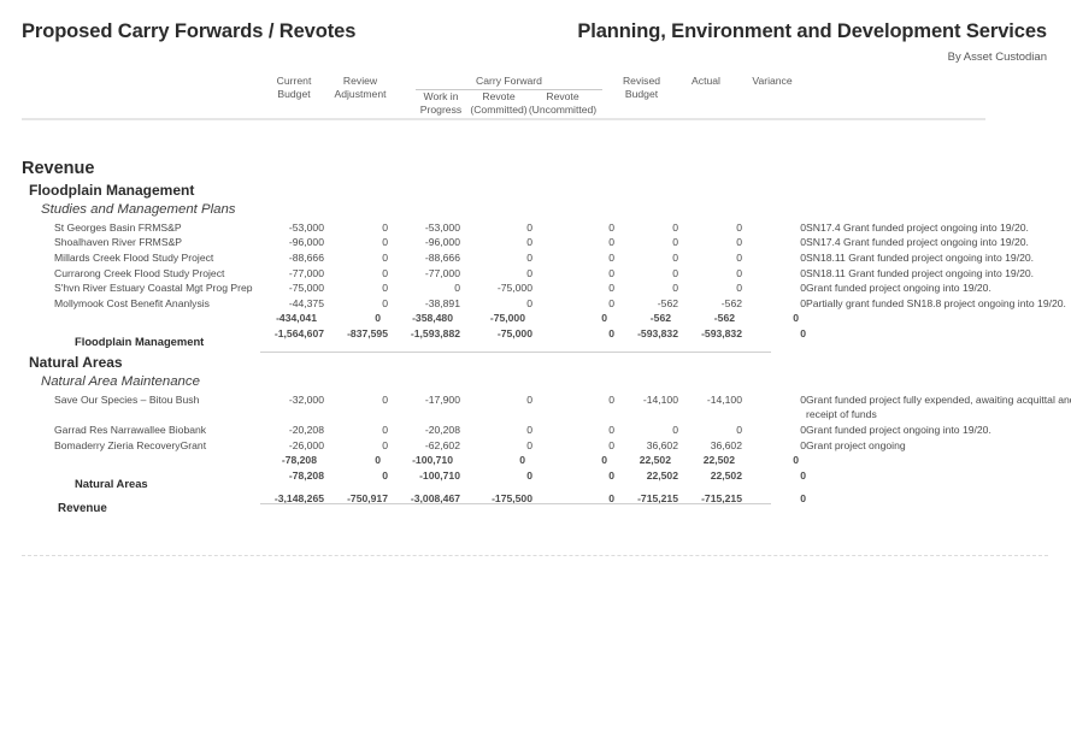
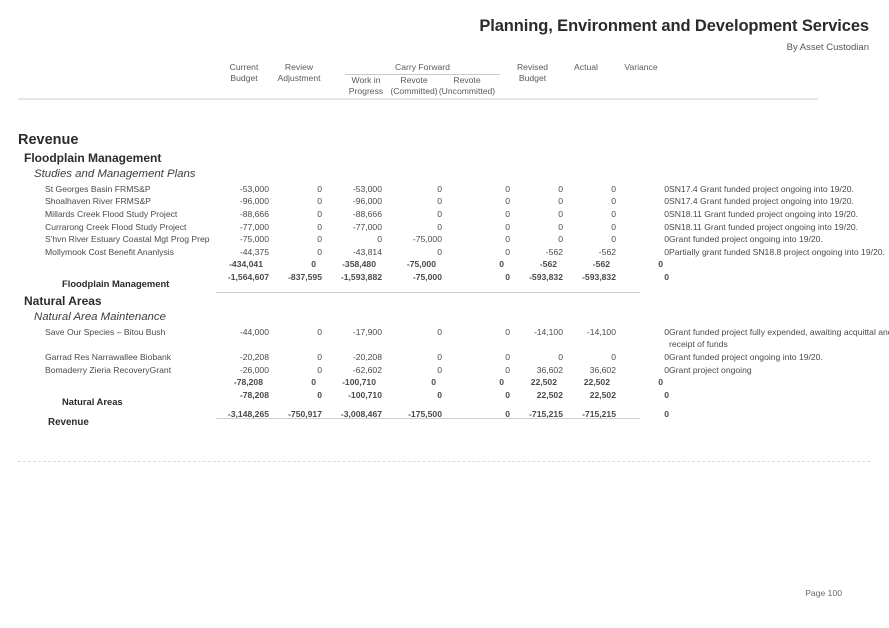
- Proposed Carry Forwards / Revotes
  Planning, Environment and Development Services
  By Asset Custodian
  Current
  Budget
  Review
  Adjustment
  Carry Forward
  Work in
  Progress
  Revote
  (Committed)
  Revote
  (Uncommitted)
  Revised
  Budget
  Actual
  Variance
  Revenue
  Floodplain Management
  Studies and Management Plans
  St Georges Basin FRMS&P	-53,000	0	-53,000	0	0	0	0	0	SN17.4 Grant funded project ongoing into 19/20.
  Shoalhaven River FRMS&P	-96,000	0	-96,000	0	0	0	0	0	SN17.4 Grant funded project ongoing into 19/20.
  Millards Creek Flood Study Project	-88,666	0	-88,666	0	0	0	0	0	SN18.11 Grant funded project ongoing into 19/20.
  Currarong Creek Flood Study Project	-77,000	0	-77,000	0	0	0	0	0	SN18.11 Grant funded project ongoing into 19/20.
  S'hvn River Estuary Coastal Mgt Prog Prep	-75,000	0	0	-75,000	0	0	0	0	Grant funded project ongoing into 19/20.
- Mollymook Cost Benefit Ananlysis	-44,375	0	-38,891	0	0	-562	-562	0	Partially grant funded SN18.8 project ongoing into 19/20.
+ Mollymook Cost Benefit Ananlysis	-44,375	0	-43,814	0	0	-562	-562	0	Partially grant funded SN18.8 project ongoing into 19/20.
  	-434,041	0	-358,480	-75,000	0	-562	-562	0
  Floodplain Management	-1,564,607	-837,595	-1,593,882	-75,000	0	-593,832	-593,832	0
  Natural Areas
  Natural Area Maintenance
- Save Our Species – Bitou Bush	-32,000	0	-17,900	0	0	-14,100	-14,100	0	Grant funded project fully expended, awaiting acquittal an receipt of funds
+ Save Our Species – Bitou Bush	-44,000	0	-17,900	0	0	-14,100	-14,100	0	Grant funded project fully expended, awaiting acquittal an receipt of funds
  Garrad Res Narrawallee Biobank	-20,208	0	-20,208	0	0	0	0	0	Grant funded project ongoing into 19/20.
  Bomaderry Zieria RecoveryGrant	-26,000	0	-62,602	0	0	36,602	36,602	0	Grant project ongoing
  	-78,208	0	-100,710	0	0	22,502	22,502	0
  Natural Areas	-78,208	0	-100,710	0	0	22,502	22,502	0
  Revenue	-3,148,265	-750,917	-3,008,467	-175,500	0	-715,215	-715,215	0
+ Page 100
